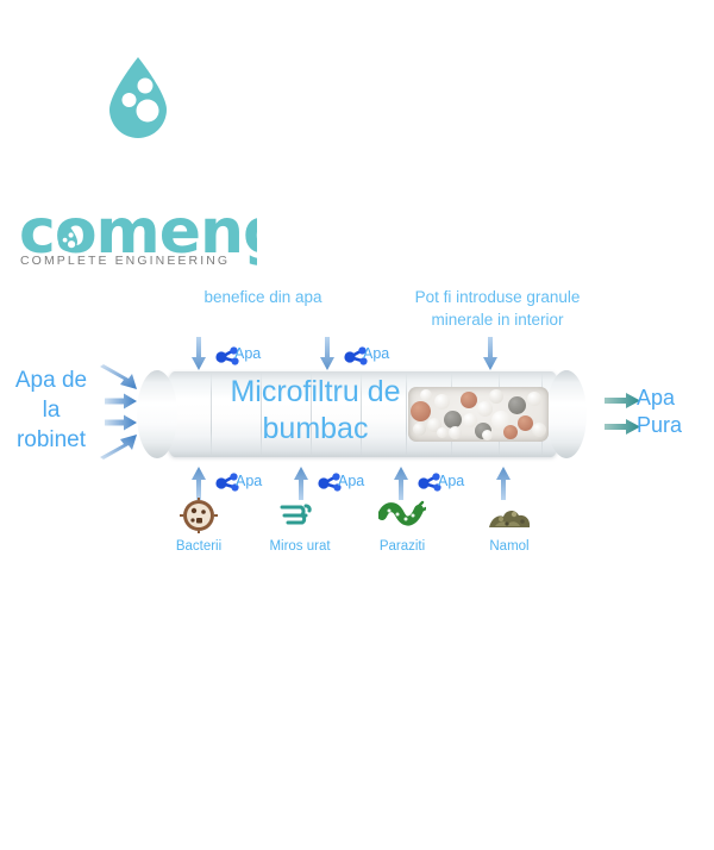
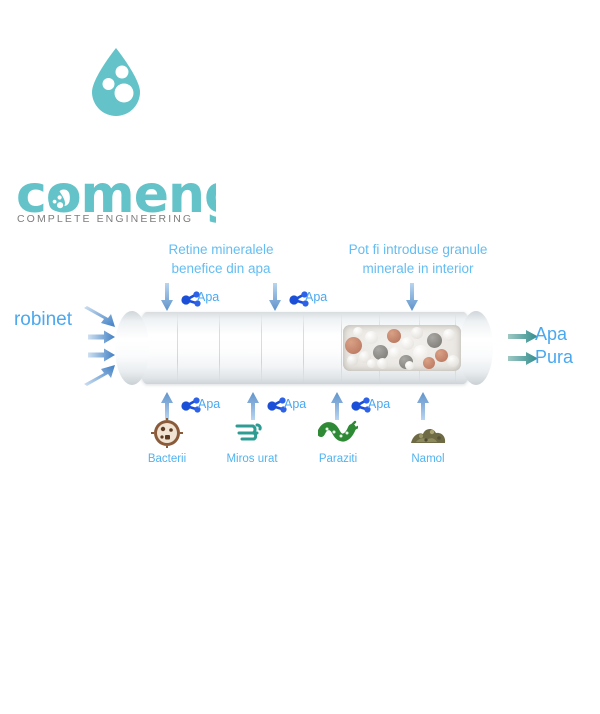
  comen
  COMPLETE ENGINEERING
+ Retine mineralele
  benefice din apa
  Pot fi introduse granule
  minerale in interior
  Apa
  Apa
- Apa de
- la
  robinet
- Microfiltru de
- bumbac
  Apa
  Pura
  Apa
  Apa
  Apa
  Bacterii
  Miros urat
  Paraziti
  Namol
